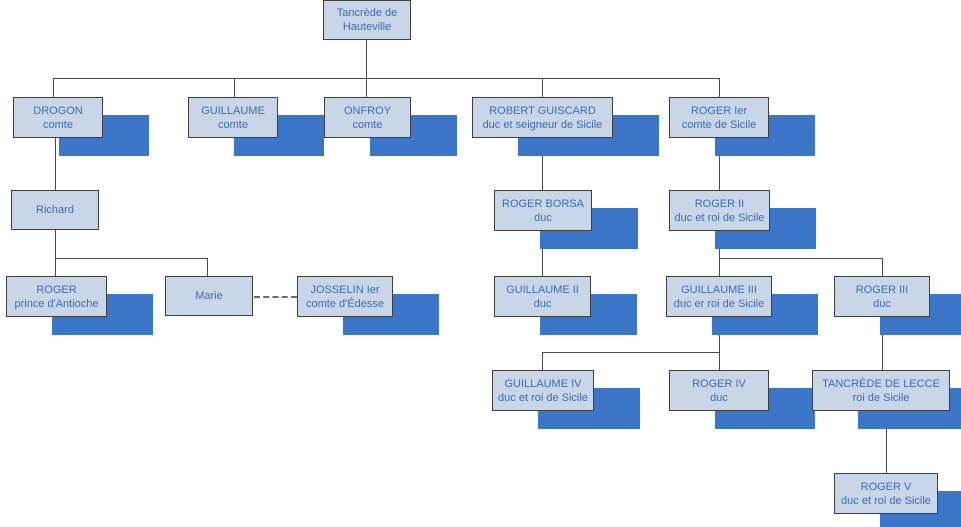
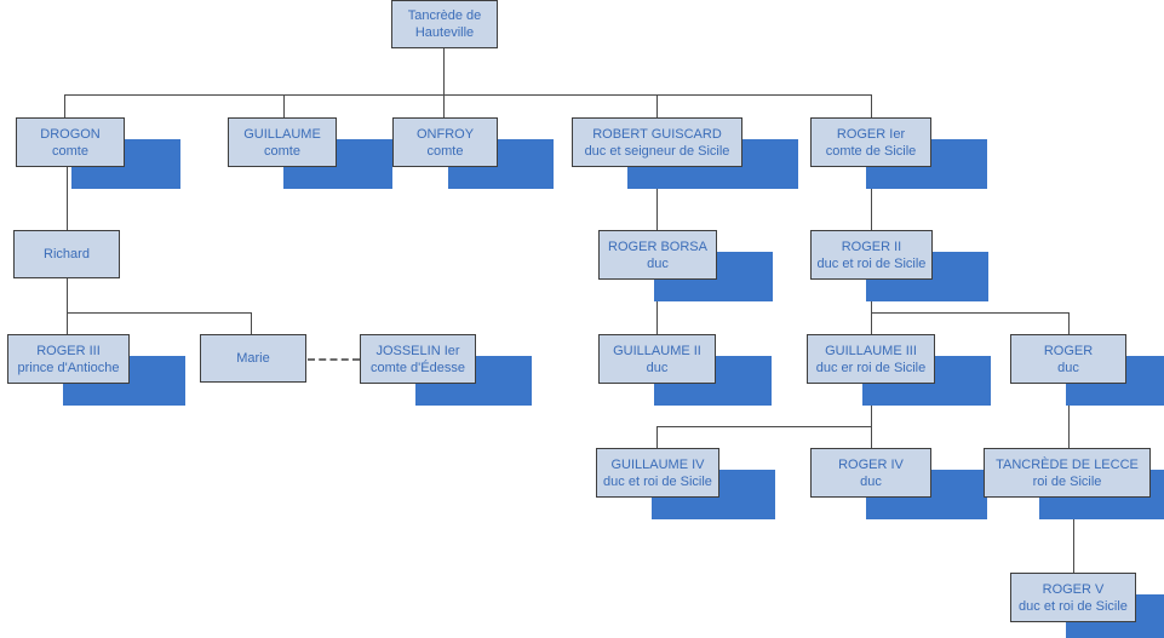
  Tancrède de
  Hauteville
  DROGON
  comte
  GUILLAUME
  comte
  ONFROY
  comte
  ROBERT GUISCARD
  duc et seigneur de Sicile
  ROGER Ier
  comte de Sicile
  Richard
  ROGER BORSA
  duc
  ROGER II
  duc et roi de Sicile
- ROGER
+ ROGER III
  prince d'Antioche
  Marie
  JOSSELIN Ier
  comte d'Édesse
  GUILLAUME II
  duc
  GUILLAUME III
  duc er roi de Sicile
- ROGER III
+ ROGER
  duc
  GUILLAUME IV
  duc et roi de Sicile
  ROGER IV
  duc
  TANCRÈDE DE LECCE
  roi de Sicile
  ROGER V
  duc et roi de Sicile
